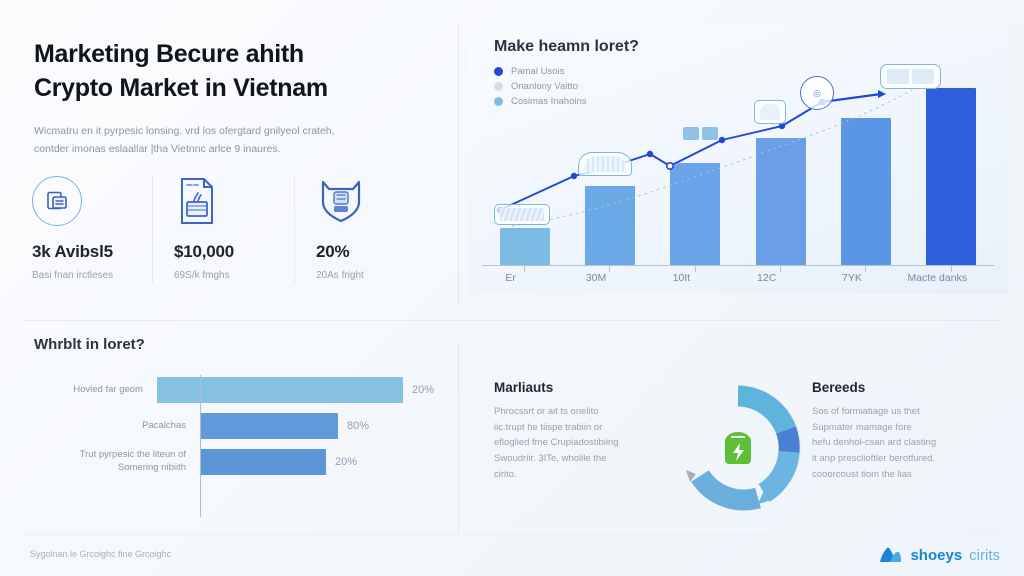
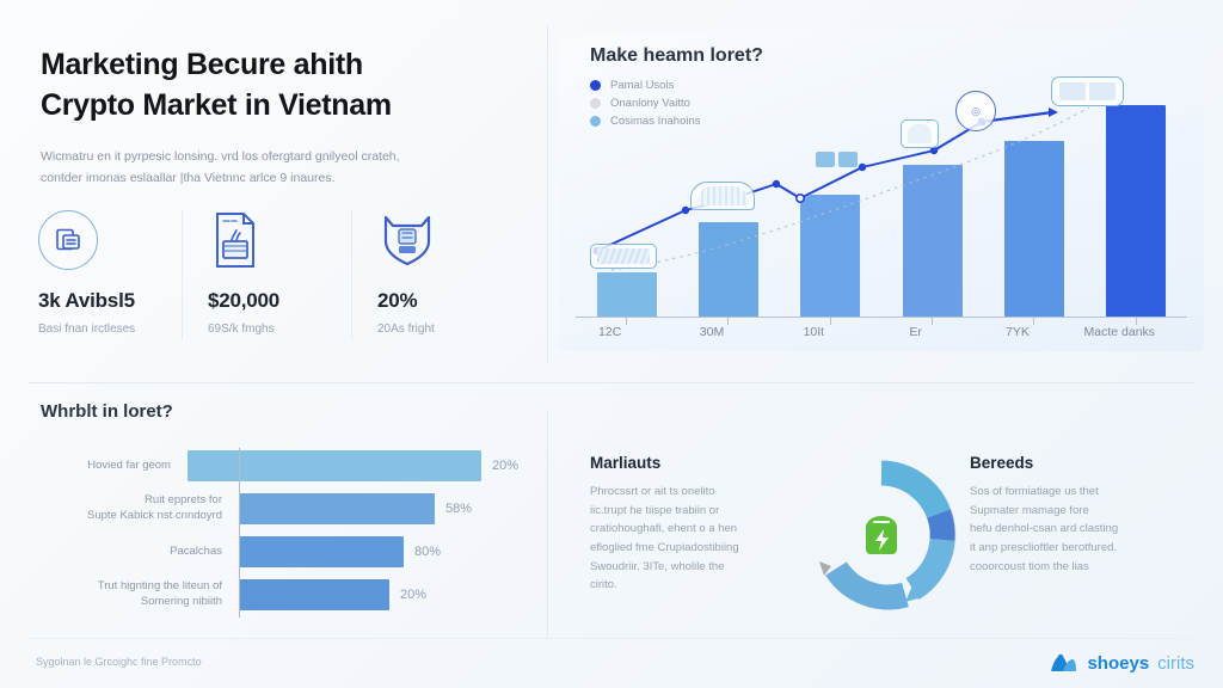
  Marketing Becure ahith
  Crypto Market in Vietnam
  Wicmatru en it pyrpesic lonsing. vrd los ofergtard gnilyeol crateh,
  contder imonas eslaallar |tha Vietnnc arlce 9 inaures.
  3k Avibsl5
  Basi fnan irctleses
- $10,000
+ $20,000
  69S/k fmghs
  20%
  20As fright
  Make heamn loret?
  Pamal Usois
  Onanlony Vaitto
  Cosimas Inahoins
  ◎
- Er
+ 12C
  30M
  10It
- 12C
+ Er
  7YK
  Macte danks
  Whrblt in loret?
  Hovied far geom
  20%
+ Ruit epprets for
+ Supte Kabick nst cnndoyrd
+ 58%
  Pacalchas
  80%
- Trut pyrpesic the liteun of
+ Trut hignting the liteun of
  Somering nibiith
  20%
  Marliauts
  Phrocssrt or ait ts onelito
  iic.trupt he tiispe trabiin or
+ cratiohoughafi, ehent o a hen
  efloglied fme Crupiadostibiing
  Swoudriir. 3ITe, wholile the
  cirito.
  Bereeds
  Sos of formiatiage us thet
  Supmater mamage fore
  hefu denhol-csan ard clasting
  it anp presclioftler berotfured.
  cooorcoust tiom the lias
- Sygolnan le Grcoighc fine Grcoighc
+ Sygolnan le Grcoighc fine Promcto
  shoeys
  cirits
